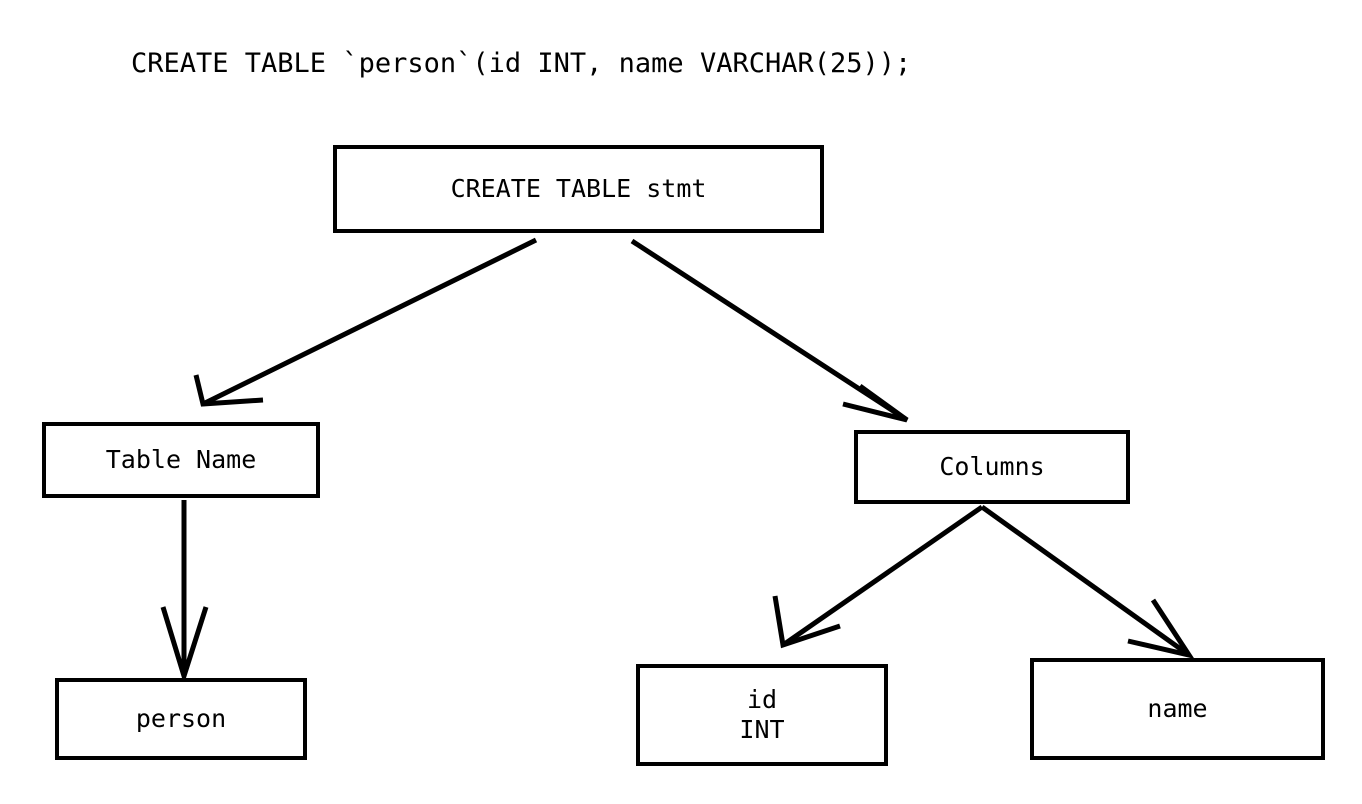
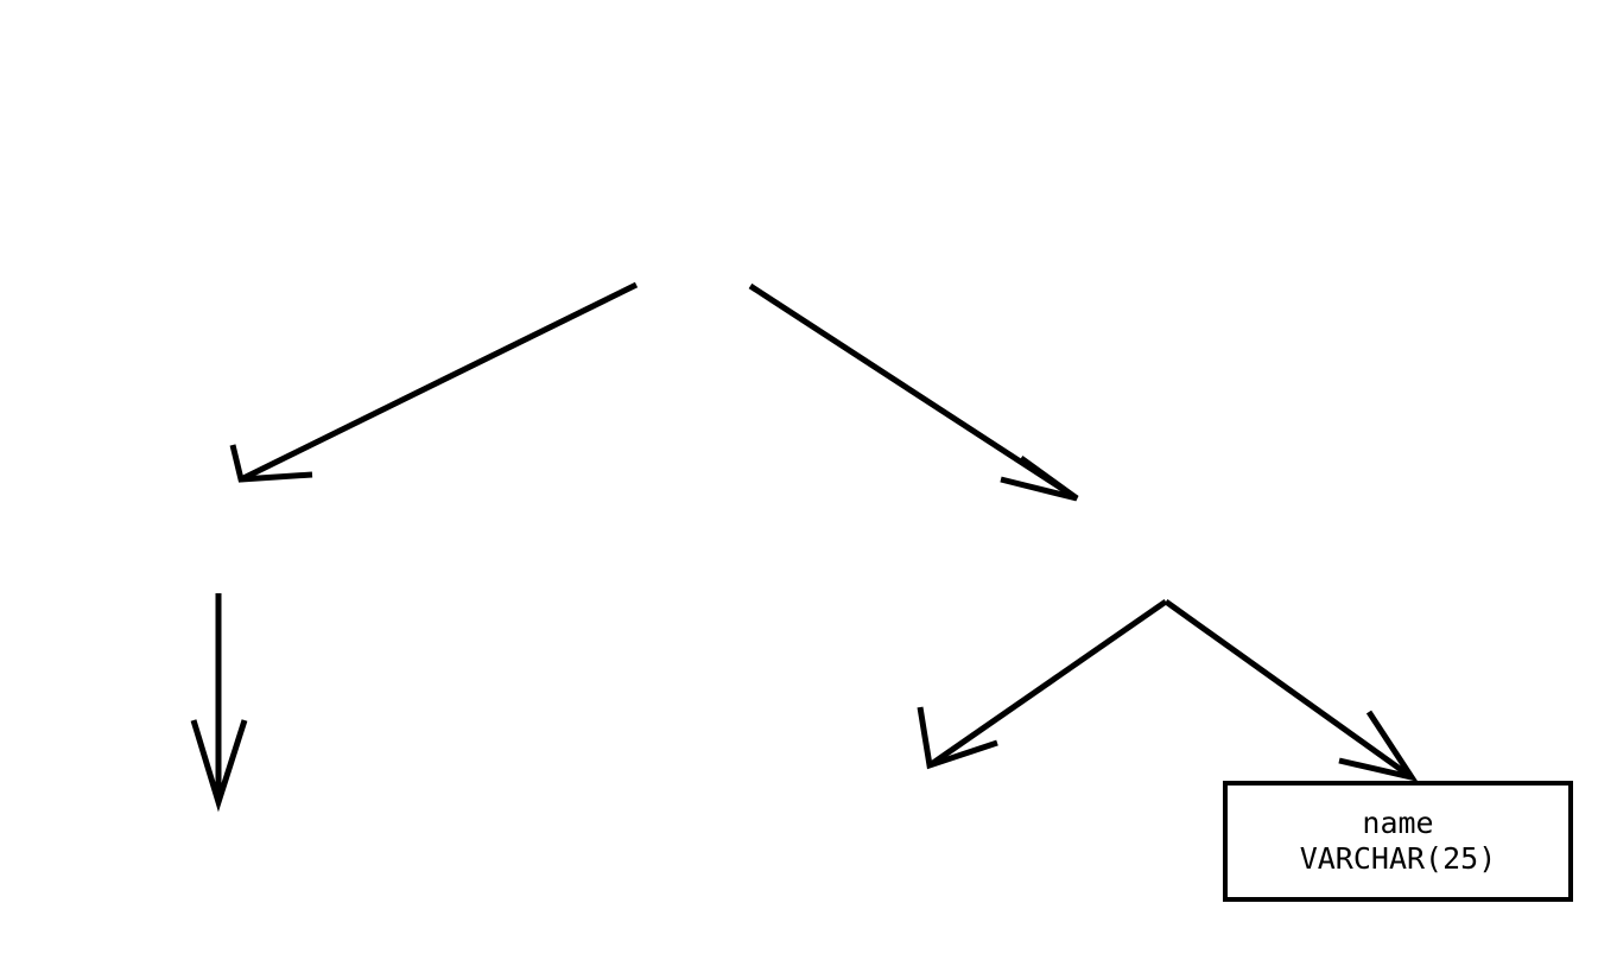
- CREATE TABLE `person`(id INT, name VARCHAR(25));
- CREATE TABLE stmt
- Table Name
- Columns
- person
- id
- INT
  name
+ VARCHAR(25)
